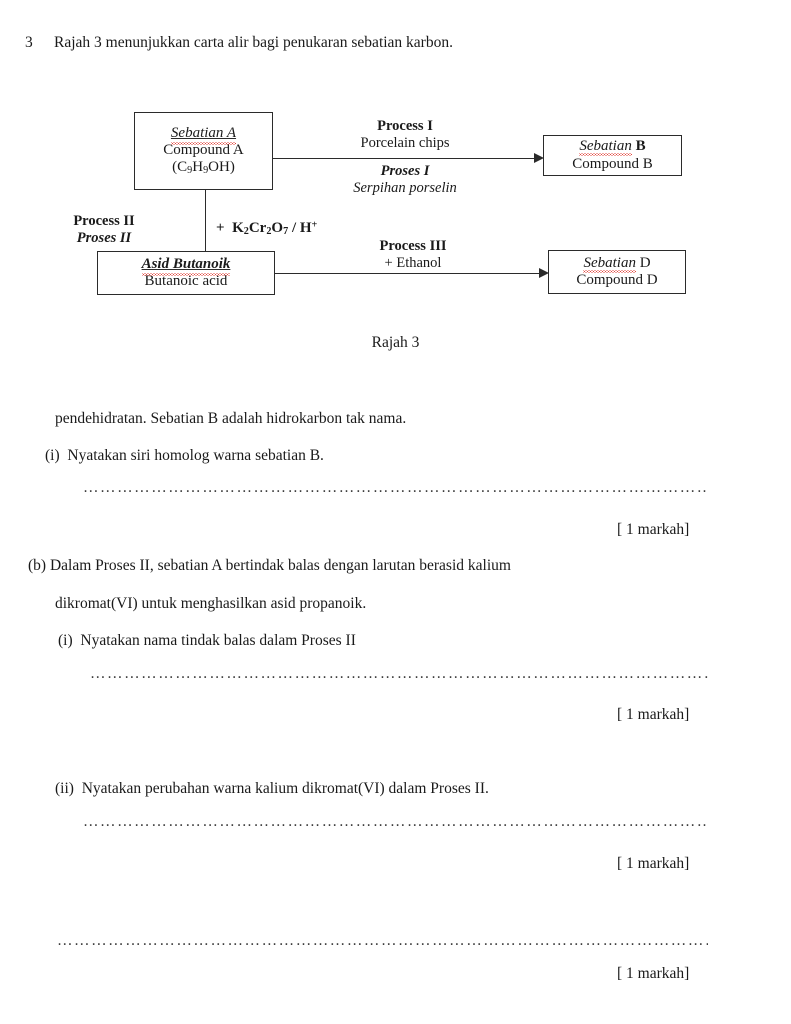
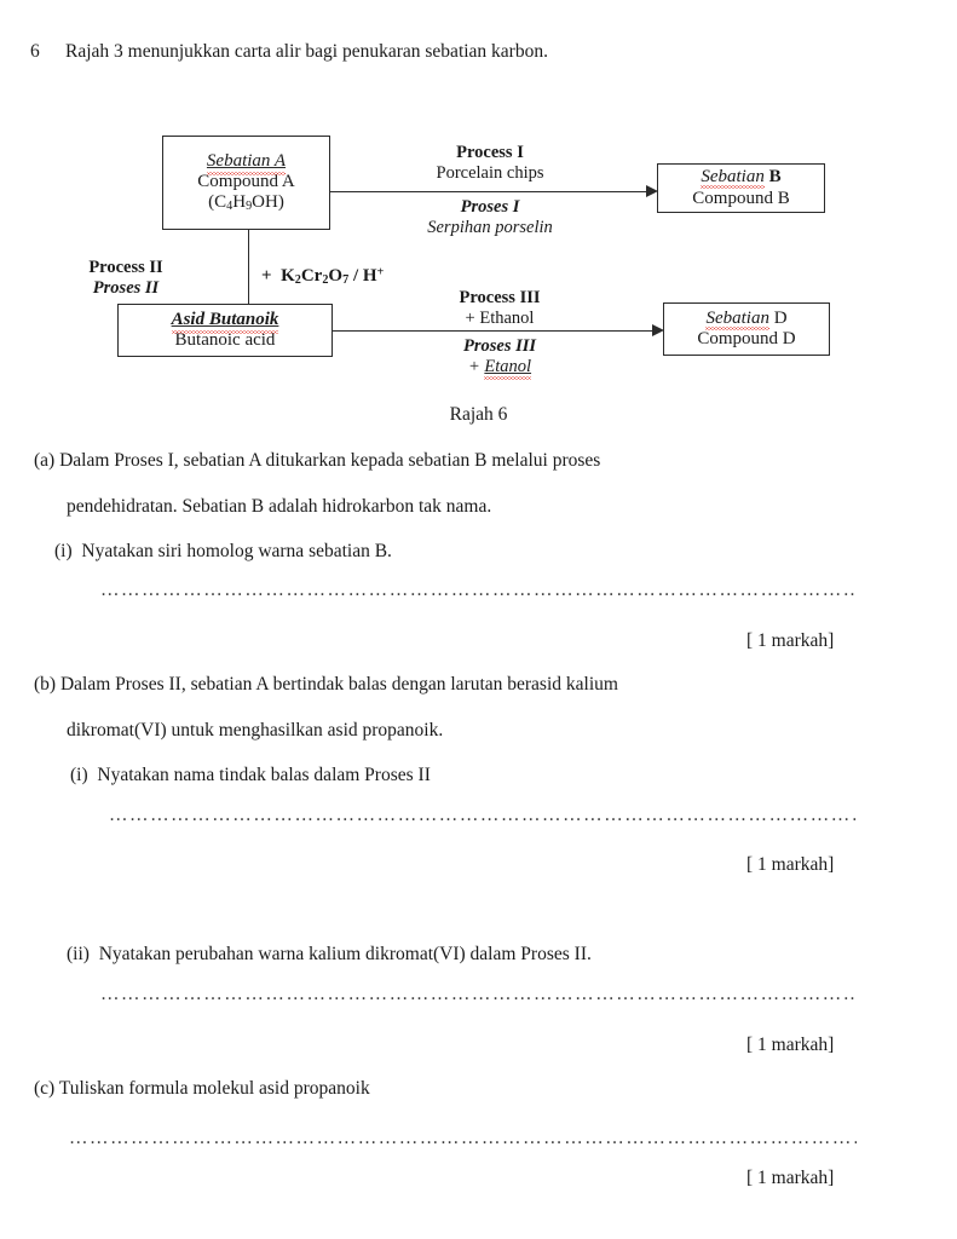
- 3 Rajah 3 menunjukkan carta alir bagi penukaran sebatian karbon.
+ 6 Rajah 3 menunjukkan carta alir bagi penukaran sebatian karbon.
  Sebatian A
  Compound A
- (C9H9OH)
+ (C4H9OH)
  Sebatian B
  Compound B
  Asid Butanoik
  Butanoic acid
  Sebatian D
  Compound D
  Process I
  Porcelain chips
  Proses I
  Serpihan porselin
  Process II
  Proses II
  + K2Cr2O7 / H+
  Process III
  + Ethanol
+ Proses III
+ + Etanol
- Rajah 3
+ Rajah 6
+ (a) Dalam Proses I, sebatian A ditukarkan kepada sebatian B melalui proses
  pendehidratan. Sebatian B adalah hidrokarbon tak nama.
  (i) Nyatakan siri homolog warna sebatian B.
  …………………………………………………………………………………………………
  [ 1 markah]
  (b) Dalam Proses II, sebatian A bertindak balas dengan larutan berasid kalium
  dikromat(VI) untuk menghasilkan asid propanoik.
  (i) Nyatakan nama tindak balas dalam Proses II
  ………………………………………………………………………………………………
  [ 1 markah]
  (ii) Nyatakan perubahan warna kalium dikromat(VI) dalam Proses II.
  …………………………………………………………………………………………………
  [ 1 markah]
+ (c) Tuliskan formula molekul asid propanoik
  ……………………………………………………………………………………………………
  [ 1 markah]
